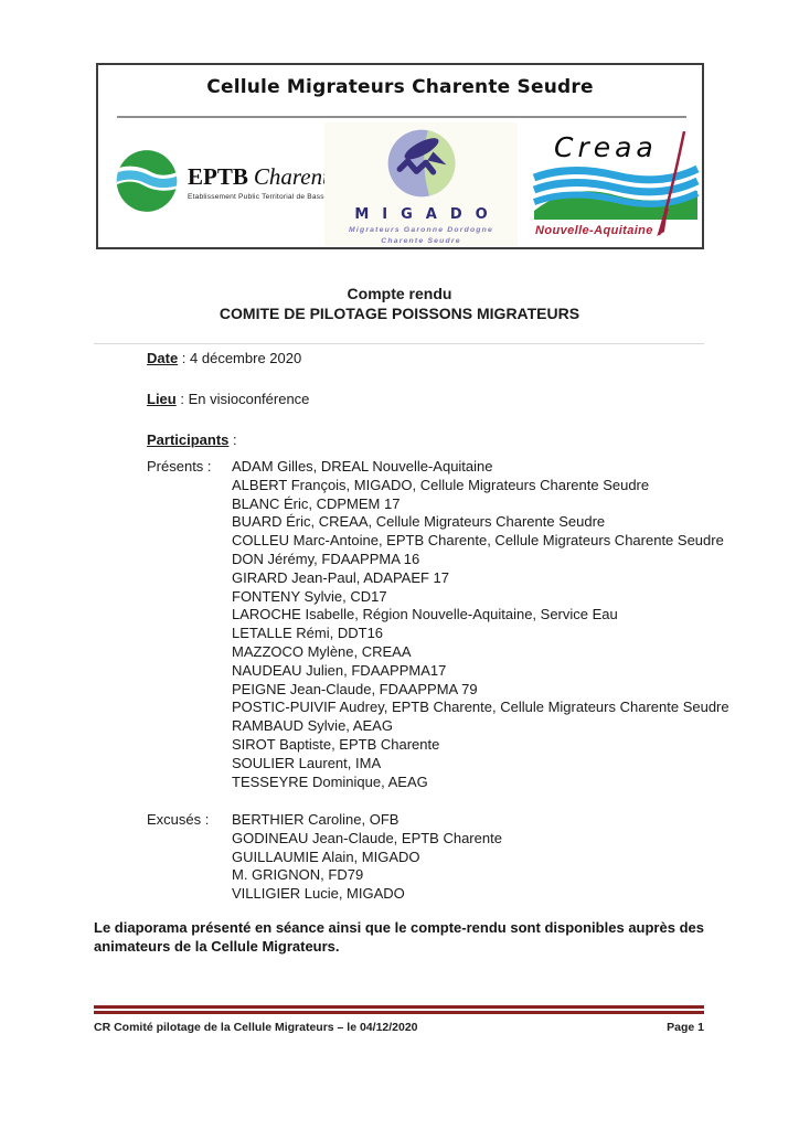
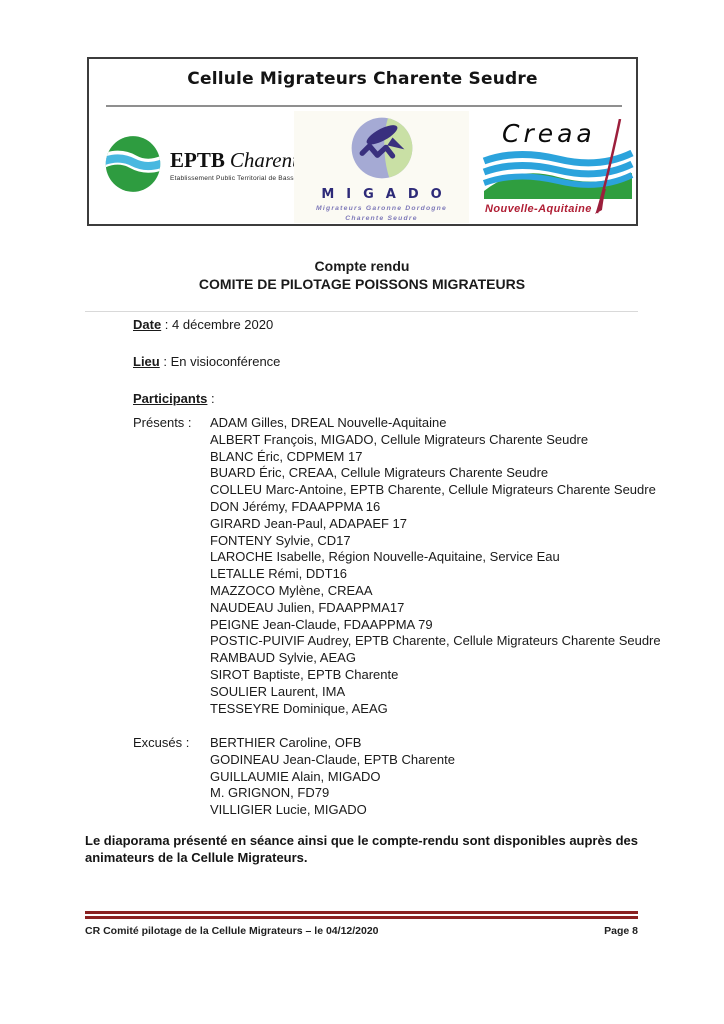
  Cellule Migrateurs Charente Seudre
  EPTB Charen
  MIGADO
  Creaa
  Nouvelle-Aquitaine
  Compte rendu
  COMITE DE PILOTAGE POISSONS MIGRATEURS
  Date : 4 décembre 2020
  Lieu : En visioconférence
  Participants :
  Présents :
  ADAM Gilles, DREAL Nouvelle-Aquitaine
  ALBERT François, MIGADO, Cellule Migrateurs Charente Seudre
  BLANC Éric, CDPMEM 17
  BUARD Éric, CREAA, Cellule Migrateurs Charente Seudre
  COLLEU Marc-Antoine, EPTB Charente, Cellule Migrateurs Charente Seudre
  DON Jérémy, FDAAPPMA 16
  GIRARD Jean-Paul, ADAPAEF 17
  FONTENY Sylvie, CD17
  LAROCHE Isabelle, Région Nouvelle-Aquitaine, Service Eau
  LETALLE Rémi, DDT16
  MAZZOCO Mylène, CREAA
  NAUDEAU Julien, FDAAPPMA17
  PEIGNE Jean-Claude, FDAAPPMA 79
  POSTIC-PUIVIF Audrey, EPTB Charente, Cellule Migrateurs Charente Seudre
  RAMBAUD Sylvie, AEAG
  SIROT Baptiste, EPTB Charente
  SOULIER Laurent, IMA
  TESSEYRE Dominique, AEAG
  Excusés :
  BERTHIER Caroline, OFB
  GODINEAU Jean-Claude, EPTB Charente
  GUILLAUMIE Alain, MIGADO
  M. GRIGNON, FD79
  VILLIGIER Lucie, MIGADO
  Le diaporama présenté en séance ainsi que le compte-rendu sont disponibles auprès des animateurs de la Cellule Migrateurs.
  CR Comité pilotage de la Cellule Migrateurs – le 04/12/2020
- Page 1
+ Page 8
